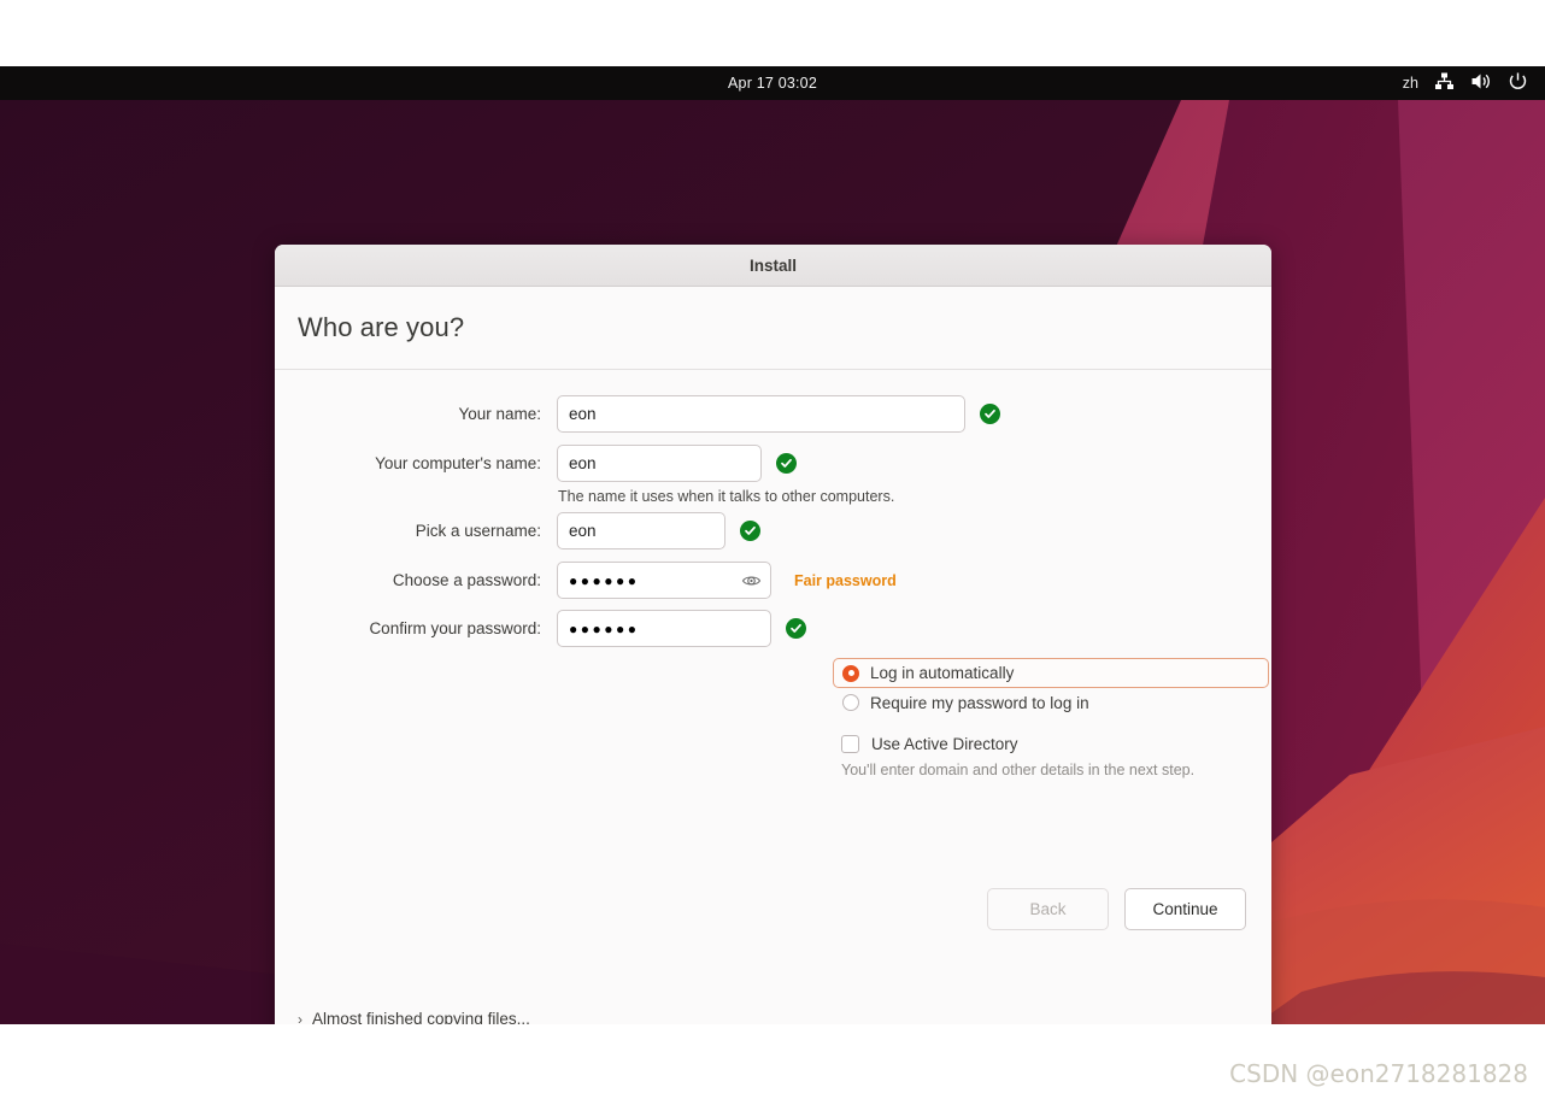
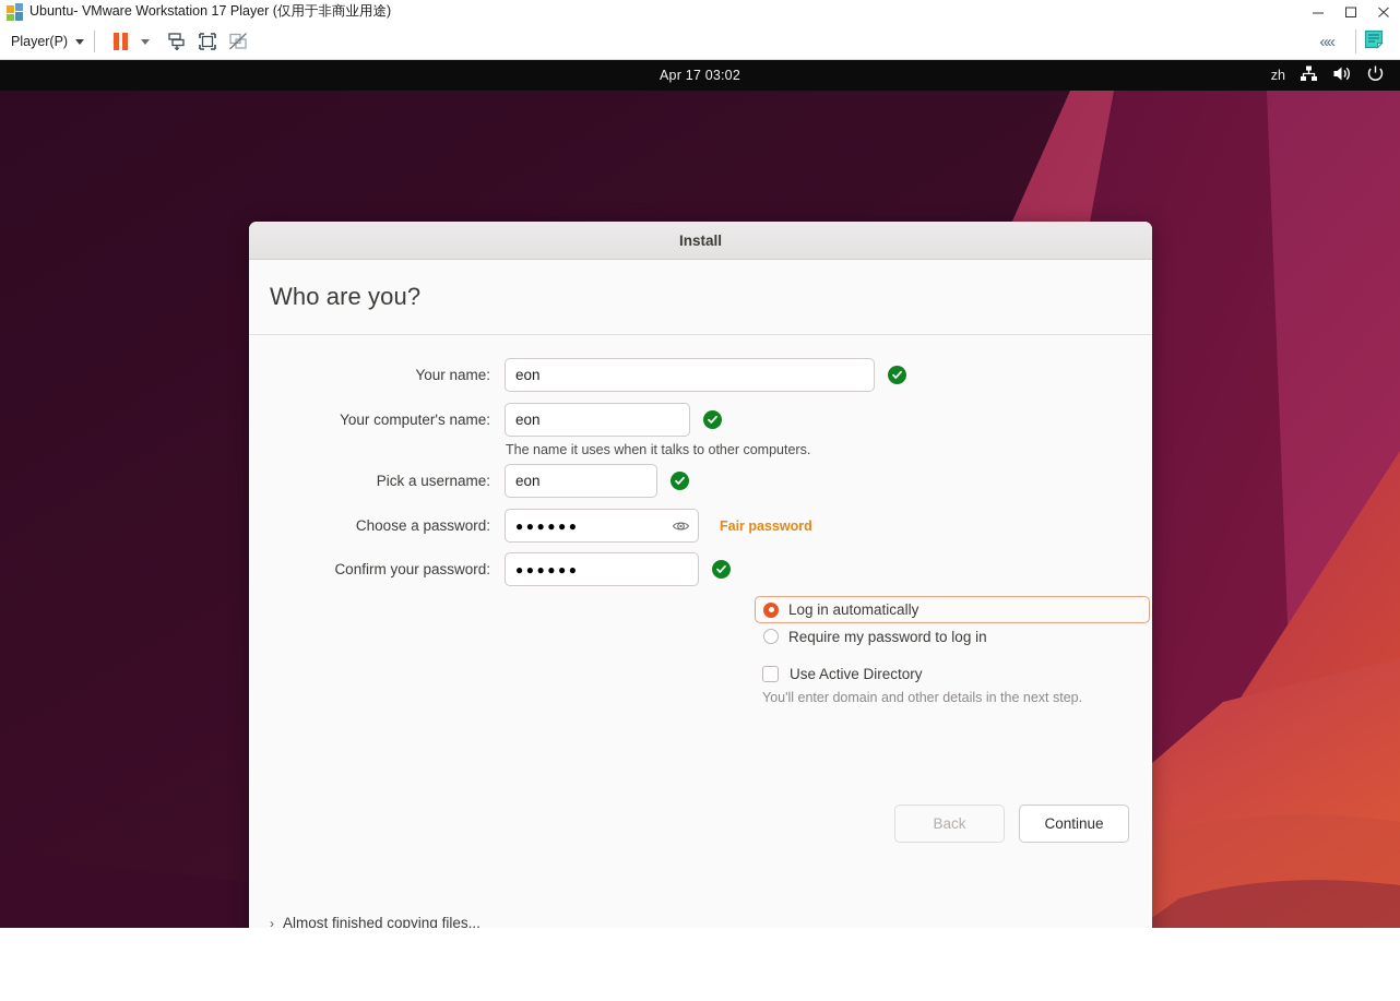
+ Ubuntu- VMware Workstation 17 Player (仅用于非商业用途)
+ Player(P)
+ ««
  Apr 17 03:02
  zh
  Install
  Who are you?
  Your name:
  eon
  Your computer's name:
  eon
  The name it uses when it talks to other computers.
  Pick a username:
  eon
  Choose a password:
  ●●●●●●
  Fair password
  Confirm your password:
  ●●●●●●
  Log in automatically
  Require my password to log in
  Use Active Directory
  You'll enter domain and other details in the next step.
  Back
  Continue
  ›
  Almost finished copying files...
- CSDN @eon2718281828
